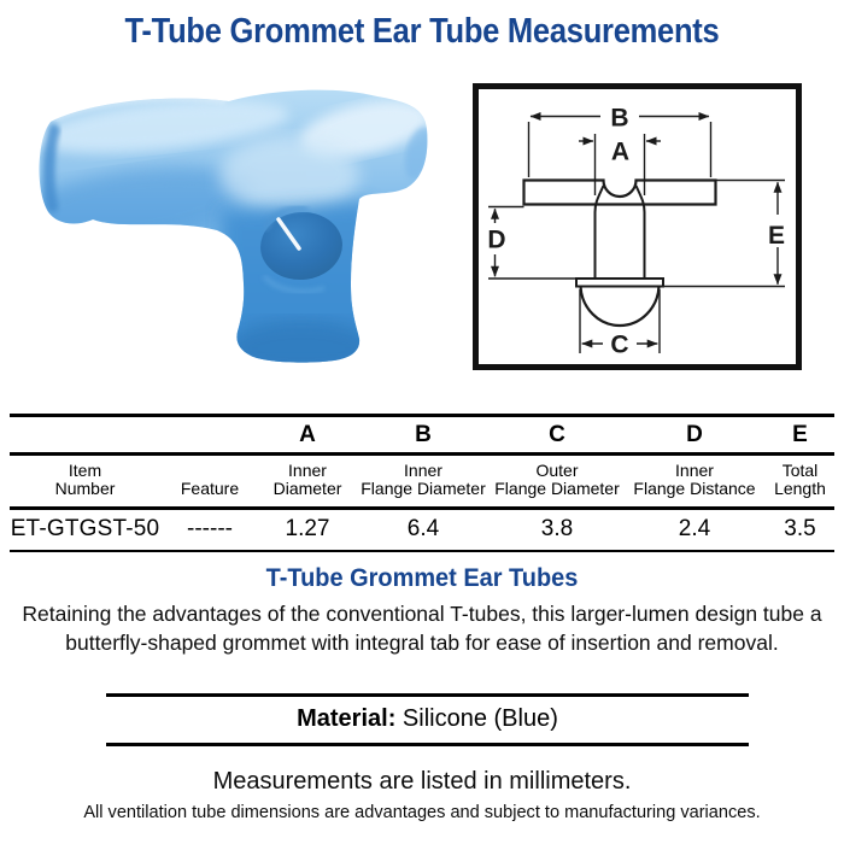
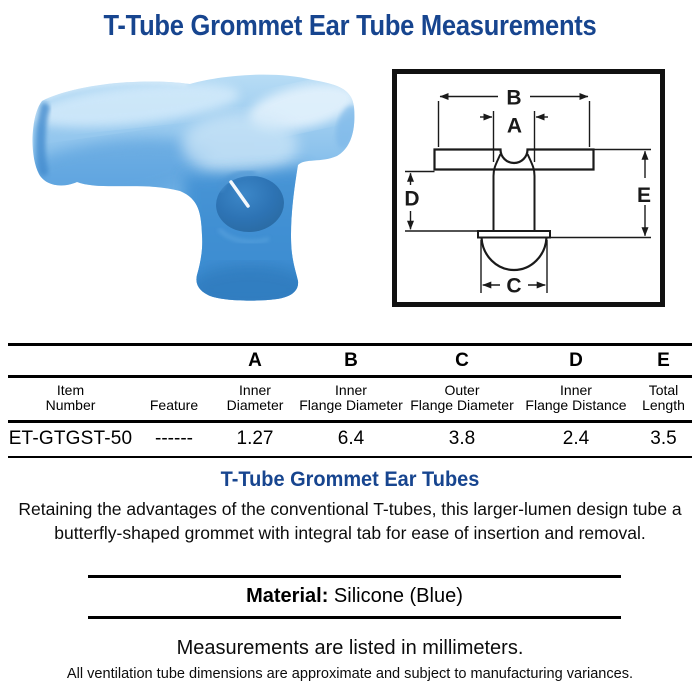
  T-Tube Grommet Ear Tube Measurements
  B
  A
  D
  E
  C
  		A	B	C	D	E
  Item Number	Feature	Inner Diameter	Inner Flange Diameter	Outer Flange Diameter	Inner Flange Distance	Total Length
  ET-GTGST-50	------	1.27	6.4	3.8	2.4	3.5
  T-Tube Grommet Ear Tubes
  Retaining the advantages of the conventional T-tubes, this larger-lumen design tube a
  butterfly-shaped grommet with integral tab for ease of insertion and removal.
  Material: Silicone (Blue)
  Measurements are listed in millimeters.
- All ventilation tube dimensions are advantages and subject to manufacturing variances.
+ All ventilation tube dimensions are approximate and subject to manufacturing variances.
